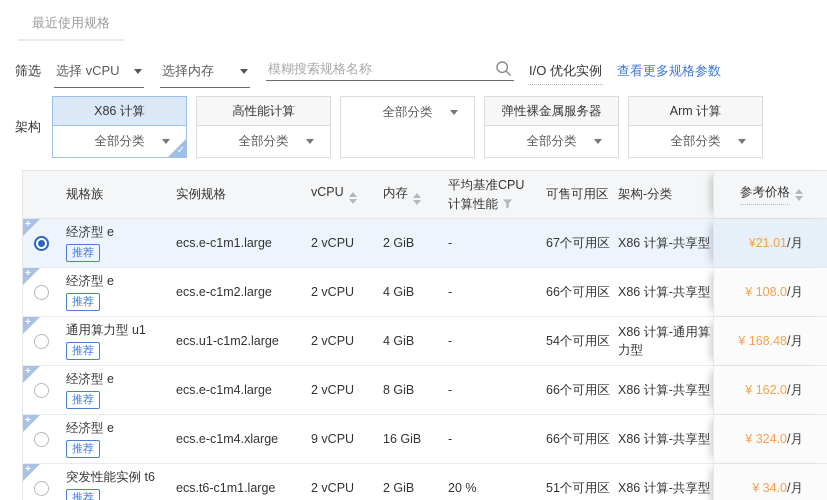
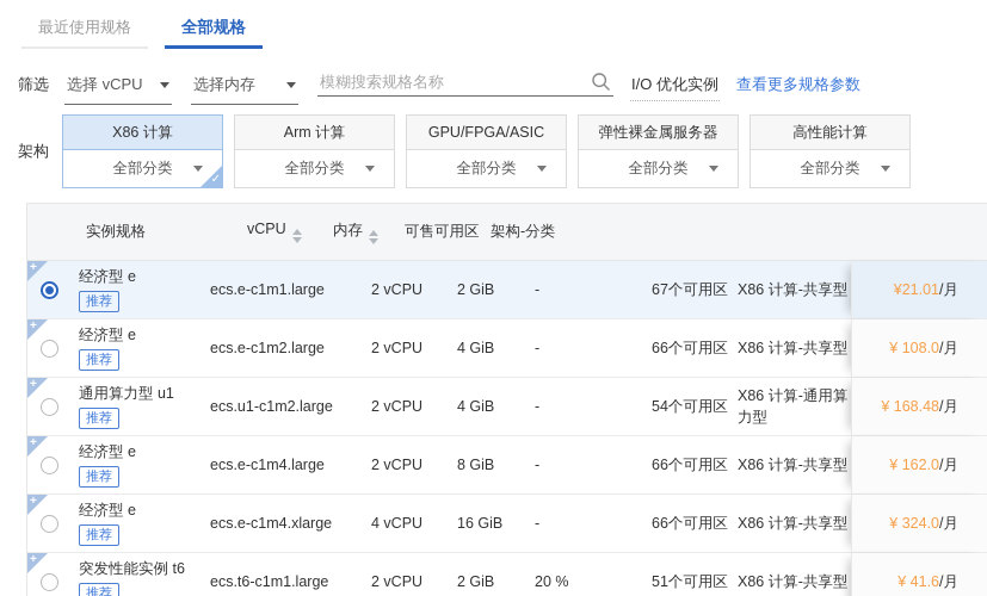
  最近使用规格
+ 全部规格
  筛选
  选择 vCPU
  选择内存
  模糊搜索规格名称
  I/O 优化实例
  查看更多规格参数
  架构
  X86 计算
  全部分类
  ✓
- 高性能计算
+ Arm 计算
  全部分类
+ GPU/FPGA/ASIC
  全部分类
  弹性裸金属服务器
  全部分类
- Arm 计算
+ 高性能计算
  全部分类
- 规格族
  实例规格
  vCPU
  内存
- 平均基准CPU
- 计算性能
  可售可用区
  架构-分类
- 参考价格
  +
  经济型 e
  推荐
  ecs.e-c1m1.large
  2 vCPU
  2 GiB
  -
  67个可用区
  X86 计算-共享型
  ¥21.01
  /月
  +
  经济型 e
  推荐
  ecs.e-c1m2.large
  2 vCPU
  4 GiB
  -
  66个可用区
  X86 计算-共享型
  ¥ 108.0
  /月
  +
  通用算力型 u1
  推荐
  ecs.u1-c1m2.large
  2 vCPU
  4 GiB
  -
  54个可用区
  X86 计算-通用算力型
  ¥ 168.48
  /月
  +
  经济型 e
  推荐
  ecs.e-c1m4.large
  2 vCPU
  8 GiB
  -
  66个可用区
  X86 计算-共享型
  ¥ 162.0
  /月
  +
  经济型 e
  推荐
  ecs.e-c1m4.xlarge
- 9 vCPU
+ 4 vCPU
  16 GiB
  -
  66个可用区
  X86 计算-共享型
  ¥ 324.0
  /月
  +
  突发性能实例 t6
  推荐
  ecs.t6-c1m1.large
  2 vCPU
  2 GiB
  20 %
  51个可用区
  X86 计算-共享型
- ¥ 34.0
+ ¥ 41.6
  /月
